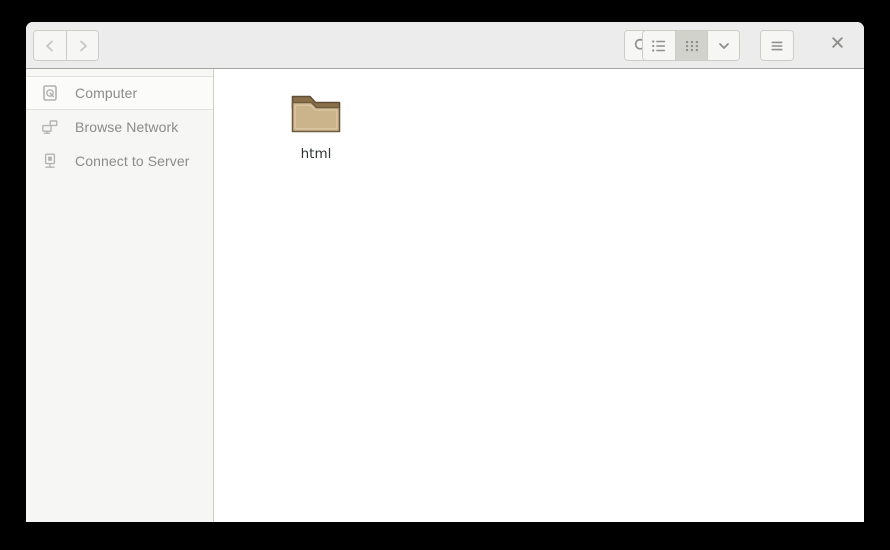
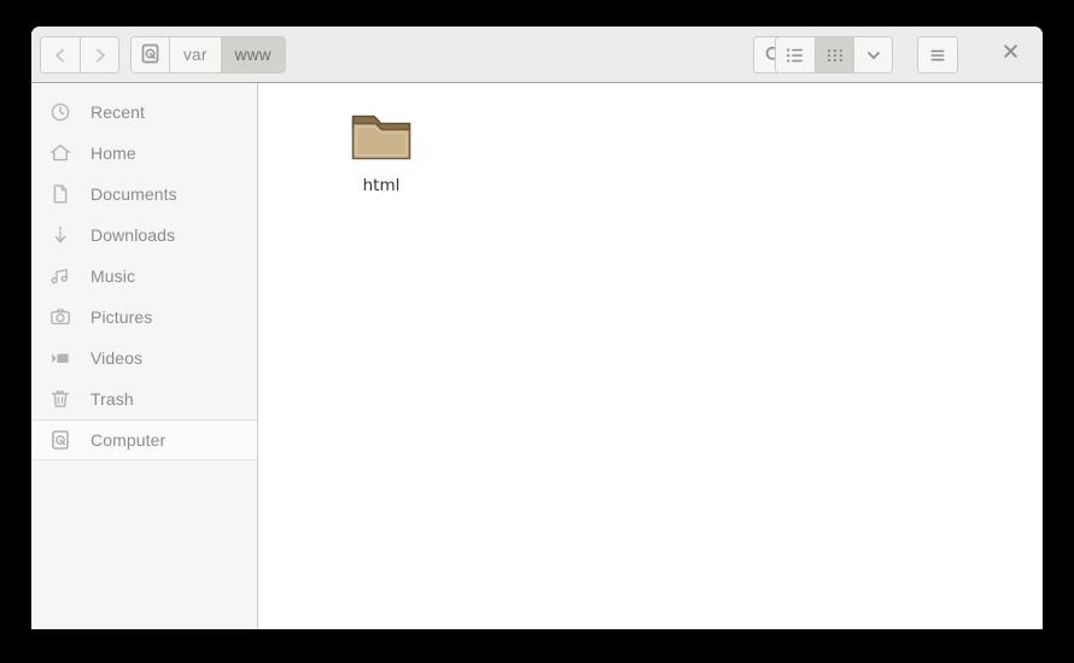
+ var
+ www
+ Recent
+ Home
+ Documents
+ Downloads
+ Music
+ Pictures
+ Videos
+ Trash
  Computer
- Browse Network
- Connect to Server
  html
